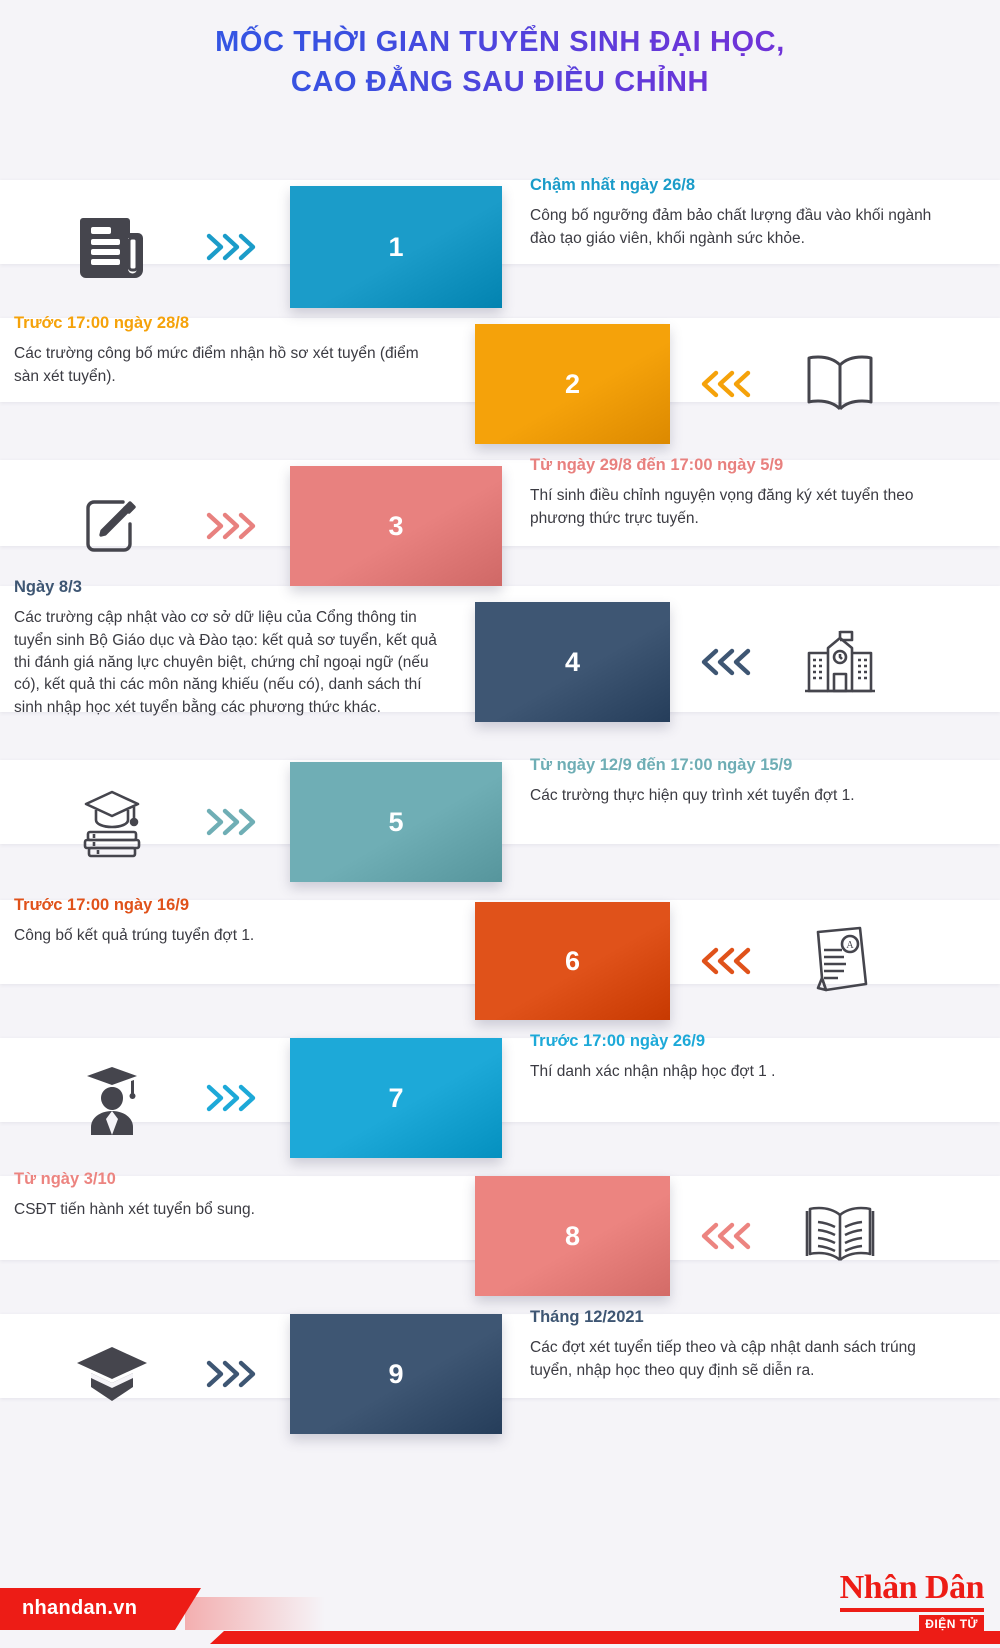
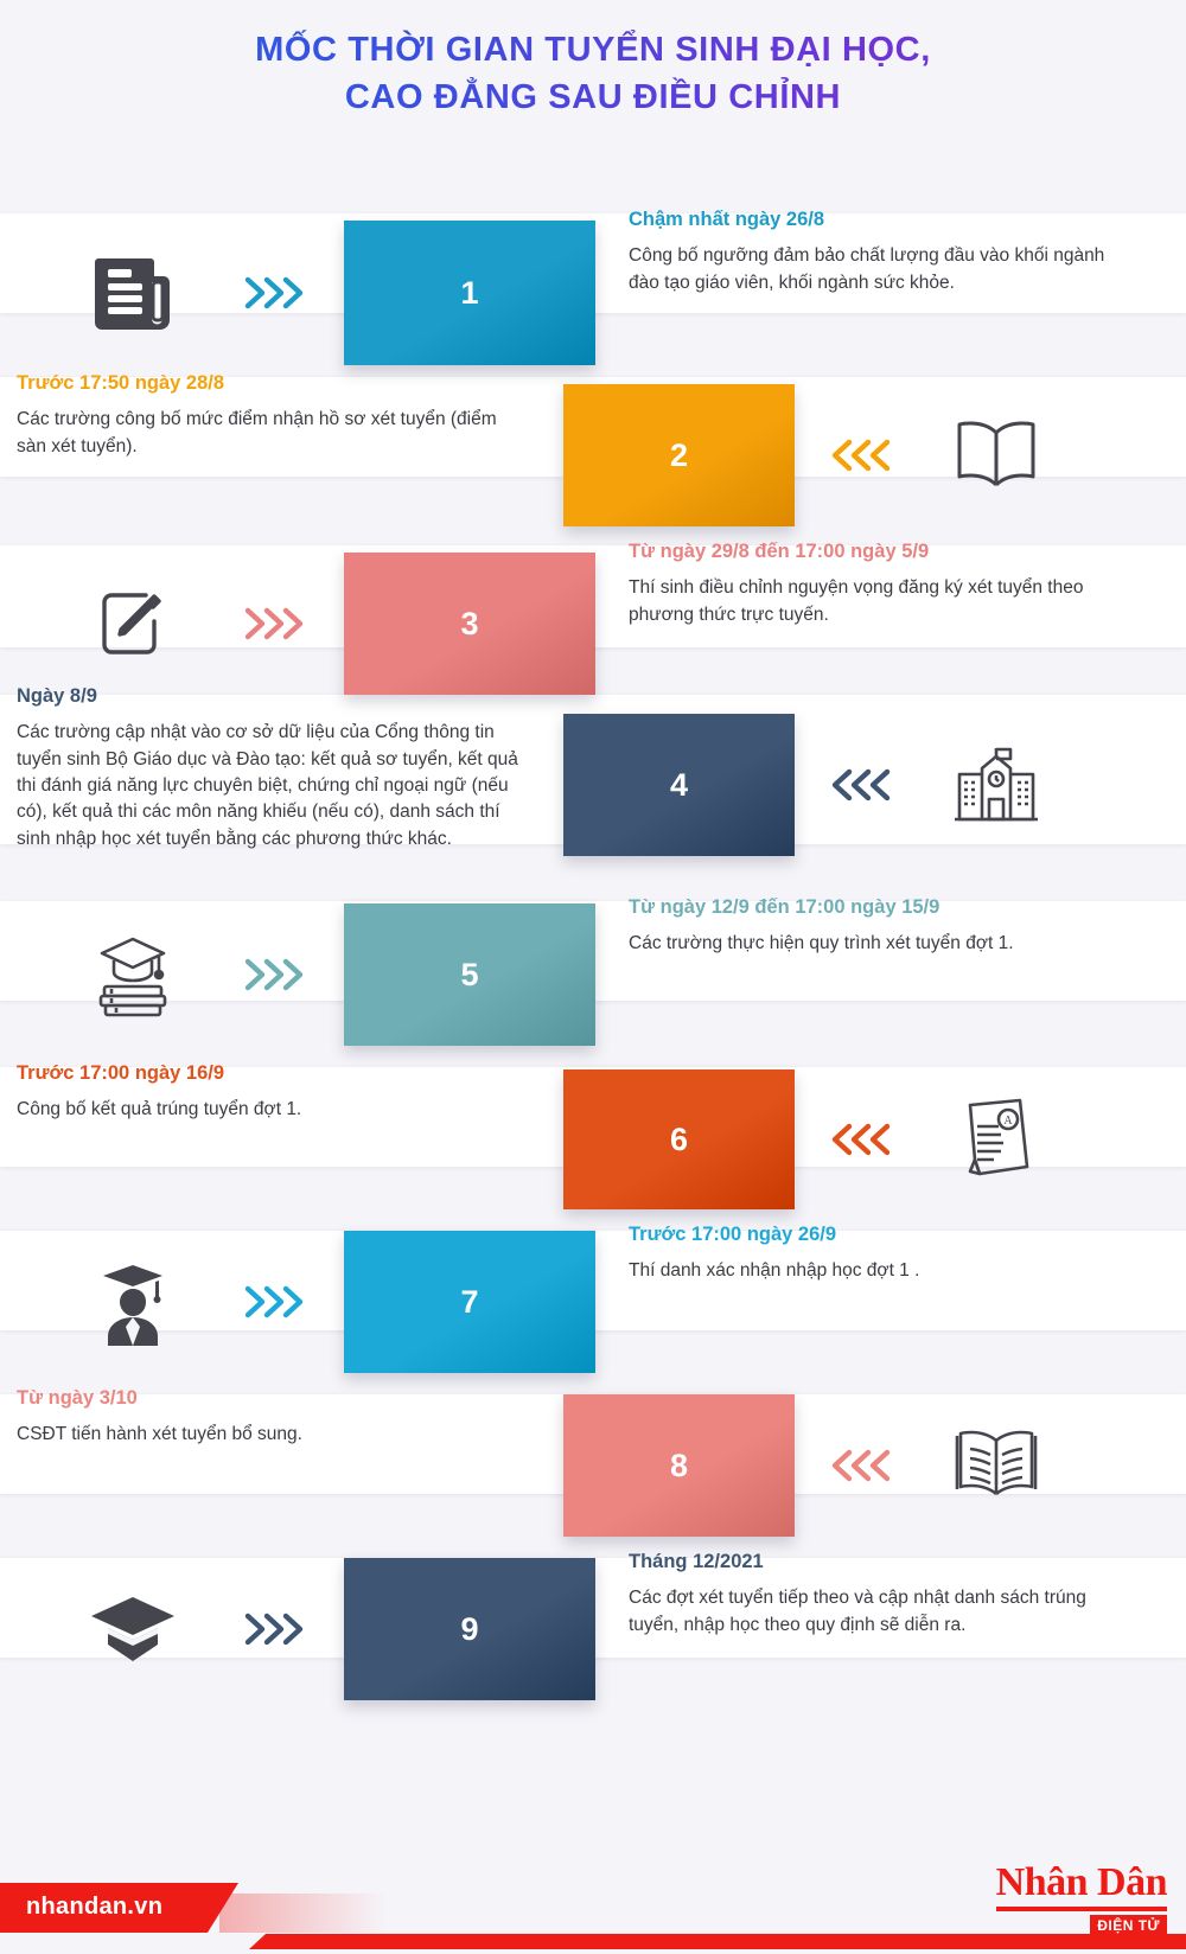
  MỐC THỜI GIAN TUYỂN SINH ĐẠI HỌC,
  CAO ĐẲNG SAU ĐIỀU CHỈNH
  1
  Chậm nhất ngày 26/8
  Công bố ngưỡng đảm bảo chất lượng đầu vào khối ngành đào tạo giáo viên, khối ngành sức khỏe.
  2
- Trước 17:00 ngày 28/8
+ Trước 17:50 ngày 28/8
  Các trường công bố mức điểm nhận hồ sơ xét tuyển (điểm sàn xét tuyển).
  3
  Từ ngày 29/8 đến 17:00 ngày 5/9
  Thí sinh điều chỉnh nguyện vọng đăng ký xét tuyển theo phương thức trực tuyến.
  4
- Ngày 8/3
+ Ngày 8/9
  Các trường cập nhật vào cơ sở dữ liệu của Cổng thông tin tuyển sinh Bộ Giáo dục và Đào tạo: kết quả sơ tuyển, kết quả thi đánh giá năng lực chuyên biệt, chứng chỉ ngoại ngữ (nếu có), kết quả thi các môn năng khiếu (nếu có), danh sách thí sinh nhập học xét tuyển bằng các phương thức khác.
  5
  Từ ngày 12/9 đến 17:00 ngày 15/9
  Các trường thực hiện quy trình xét tuyển đợt 1.
  6
  A
  Trước 17:00 ngày 16/9
  Công bố kết quả trúng tuyển đợt 1.
  7
  Trước 17:00 ngày 26/9
  Thí danh xác nhận nhập học đợt 1 .
  8
  Từ ngày 3/10
  CSĐT tiến hành xét tuyển bổ sung.
  9
  Tháng 12/2021
  Các đợt xét tuyển tiếp theo và cập nhật danh sách trúng tuyển, nhập học theo quy định sẽ diễn ra.
  nhandan.vn
  Nhân Dân
  ĐIỆN TỬ
